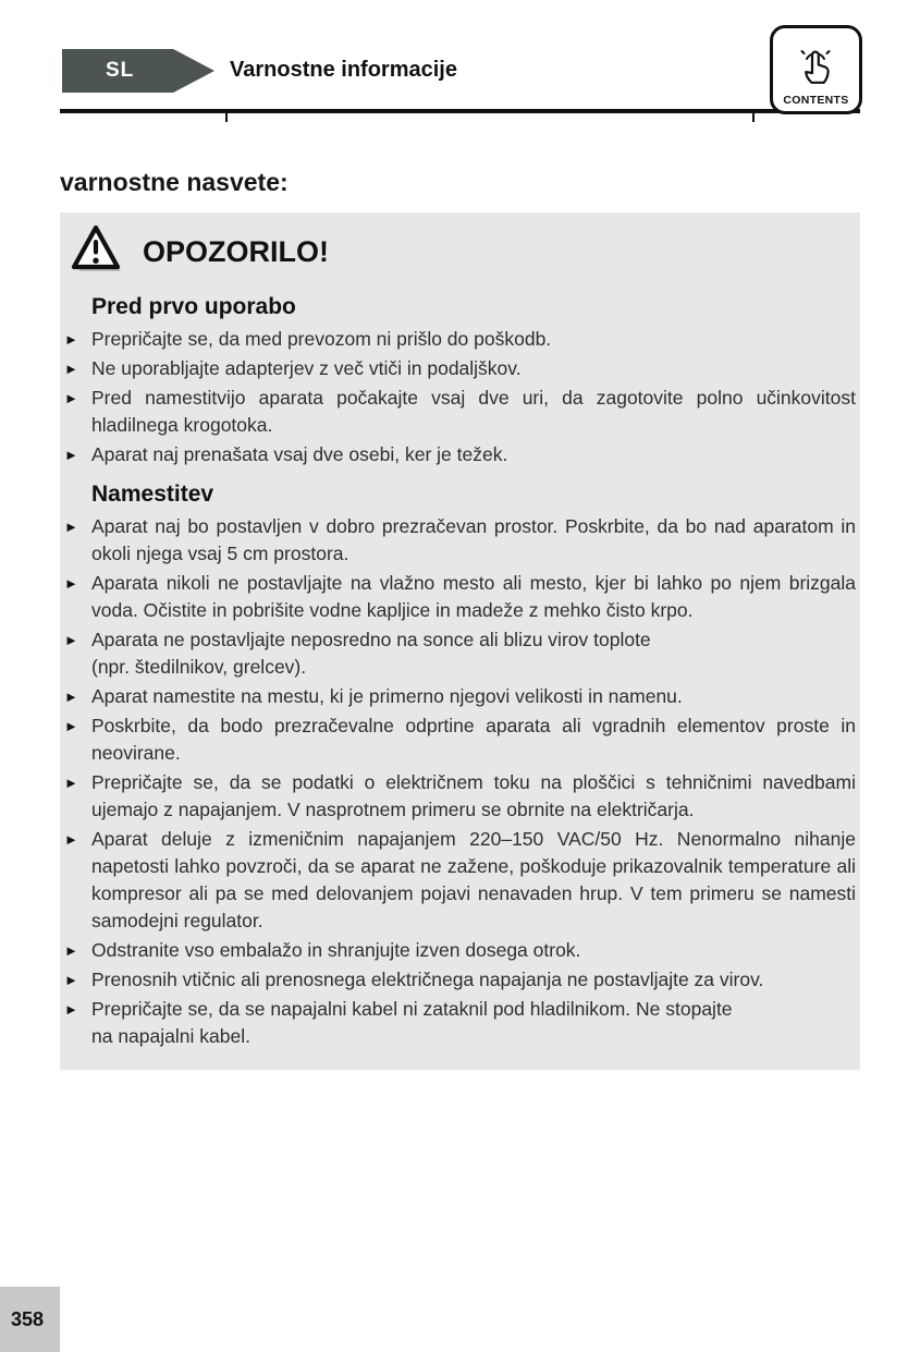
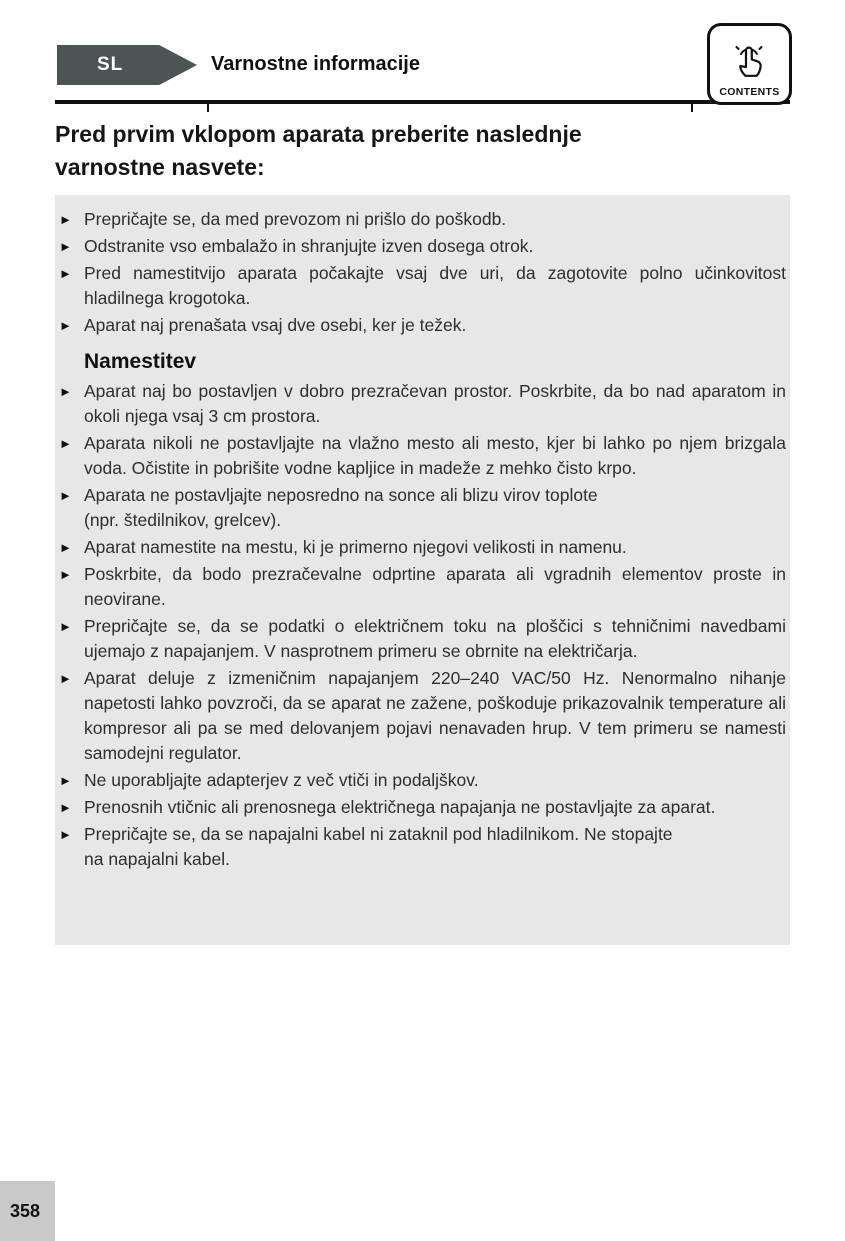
  SL
  Varnostne informacije
  CONTENTS
+ Pred prvim vklopom aparata preberite naslednje
  varnostne nasvete:
- OPOZORILO!
- Pred prvo uporabo
  ►
  Prepričajte se, da med prevozom ni prišlo do poškodb.
  ►
- Ne uporabljajte adapterjev z več vtiči in podaljškov.
+ Odstranite vso embalažo in shranjujte izven dosega otrok.
  ►
  Pred namestitvijo aparata počakajte vsaj dve uri, da zagotovite polno učinkovitost hladilnega krogotoka.
  ►
  Aparat naj prenašata vsaj dve osebi, ker je težek.
  Namestitev
  ►
- Aparat naj bo postavljen v dobro prezračevan prostor. Poskrbite, da bo nad aparatom in okoli njega vsaj 5 cm prostora.
+ Aparat naj bo postavljen v dobro prezračevan prostor. Poskrbite, da bo nad aparatom in okoli njega vsaj 3 cm prostora.
  ►
  Aparata nikoli ne postavljajte na vlažno mesto ali mesto, kjer bi lahko po njem brizgala voda. Očistite in pobrišite vodne kapljice in madeže z mehko čisto krpo.
  ►
  Aparata ne postavljajte neposredno na sonce ali blizu virov toplote
  (npr. štedilnikov, grelcev).
  ►
  Aparat namestite na mestu, ki je primerno njegovi velikosti in namenu.
  ►
  Poskrbite, da bodo prezračevalne odprtine aparata ali vgradnih elementov proste in neovirane.
  ►
  Prepričajte se, da se podatki o električnem toku na ploščici s tehničnimi navedbami ujemajo z napajanjem. V nasprotnem primeru se obrnite na električarja.
  ►
- Aparat deluje z izmeničnim napajanjem 220–150 VAC/50 Hz. Nenormalno nihanje napetosti lahko povzroči, da se aparat ne zažene, poškoduje prikazovalnik temperature ali kompresor ali pa se med delovanjem pojavi nenavaden hrup. V tem primeru se namesti samodejni regulator.
+ Aparat deluje z izmeničnim napajanjem 220–240 VAC/50 Hz. Nenormalno nihanje napetosti lahko povzroči, da se aparat ne zažene, poškoduje prikazovalnik temperature ali kompresor ali pa se med delovanjem pojavi nenavaden hrup. V tem primeru se namesti samodejni regulator.
  ►
- Odstranite vso embalažo in shranjujte izven dosega otrok.
+ Ne uporabljajte adapterjev z več vtiči in podaljškov.
  ►
- Prenosnih vtičnic ali prenosnega električnega napajanja ne postavljajte za virov.
+ Prenosnih vtičnic ali prenosnega električnega napajanja ne postavljajte za aparat.
  ►
  Prepričajte se, da se napajalni kabel ni zataknil pod hladilnikom. Ne stopajte
  na napajalni kabel.
  358
